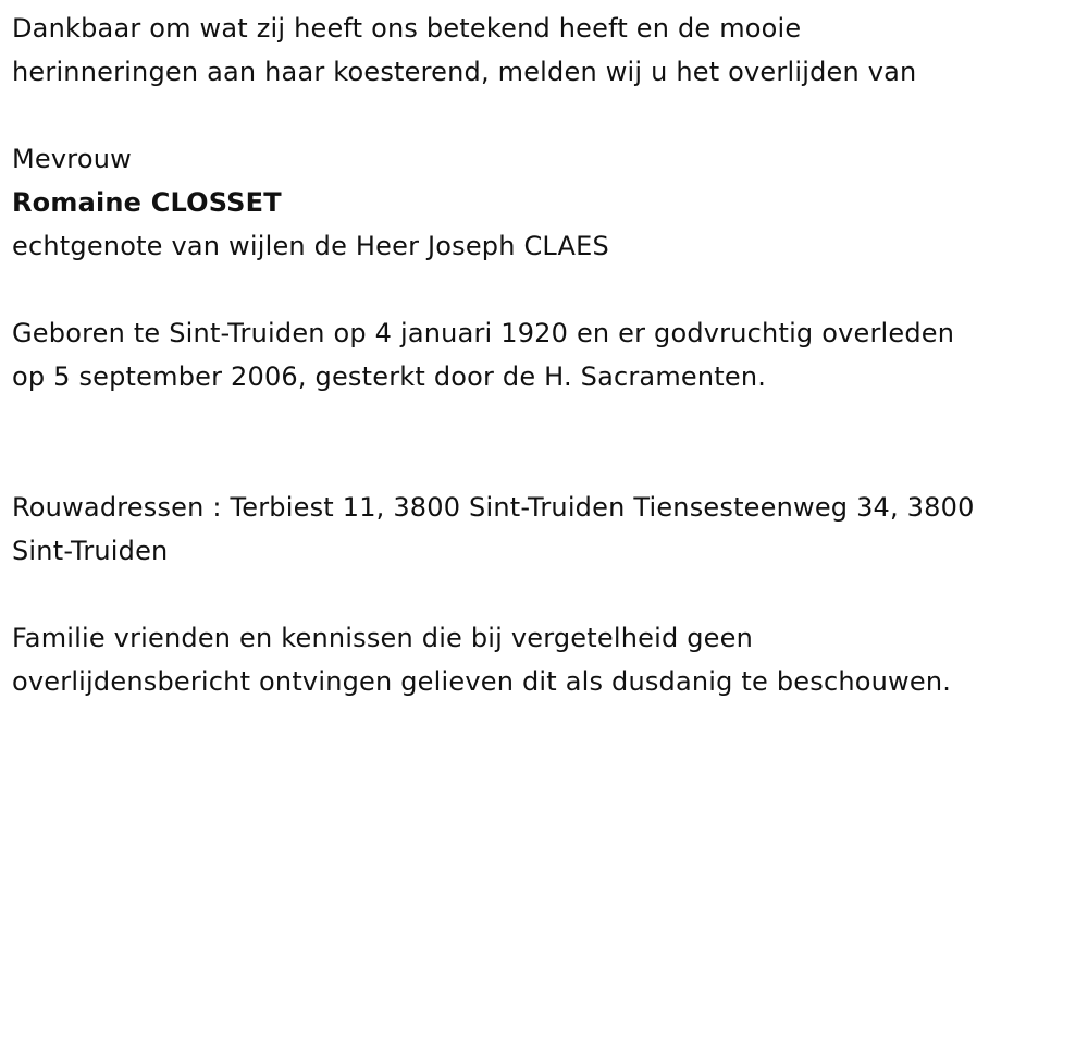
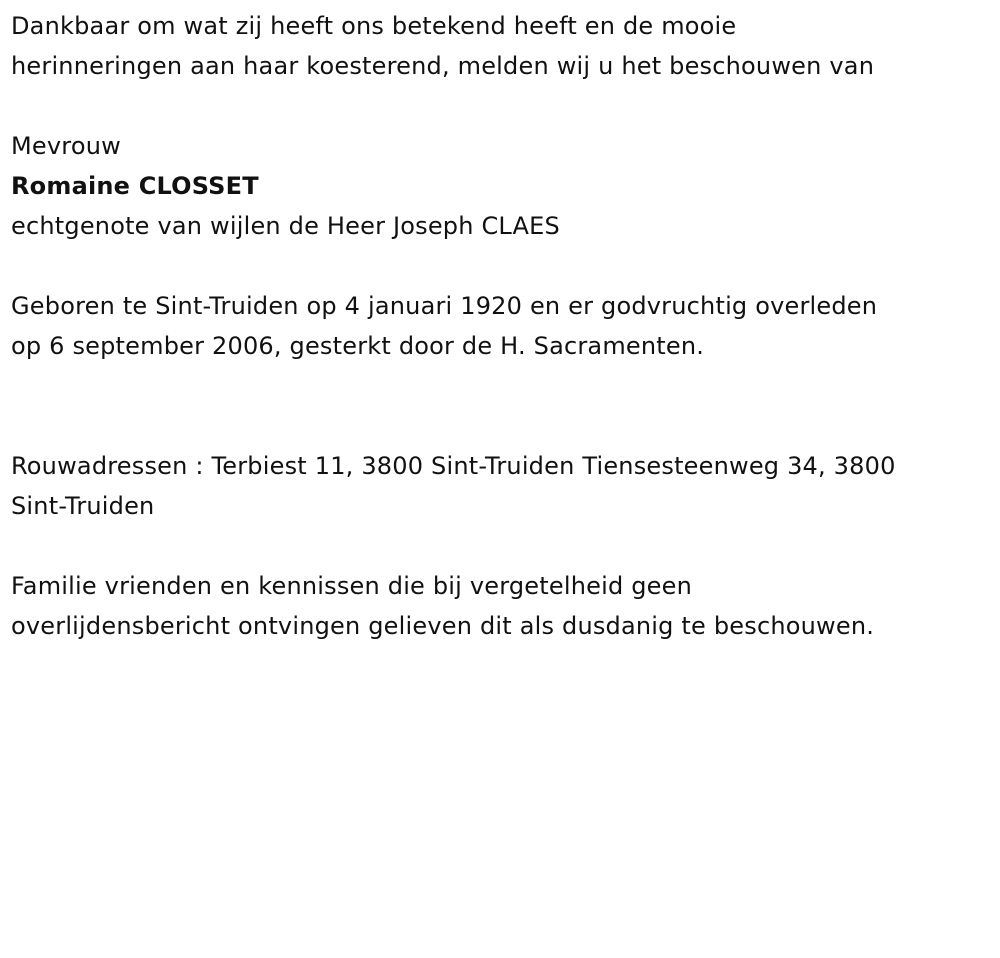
  Dankbaar om wat zij heeft ons betekend heeft en de mooie
- herinneringen aan haar koesterend, melden wij u het overlijden van
+ herinneringen aan haar koesterend, melden wij u het beschouwen van
  Mevrouw
  Romaine CLOSSET
  echtgenote van wijlen de Heer Joseph CLAES
  Geboren te Sint-Truiden op 4 januari 1920 en er godvruchtig overleden
- op 5 september 2006, gesterkt door de H. Sacramenten.
+ op 6 september 2006, gesterkt door de H. Sacramenten.
  Rouwadressen : Terbiest 11, 3800 Sint-Truiden Tiensesteenweg 34, 3800
  Sint-Truiden
  Familie vrienden en kennissen die bij vergetelheid geen
  overlijdensbericht ontvingen gelieven dit als dusdanig te beschouwen.
